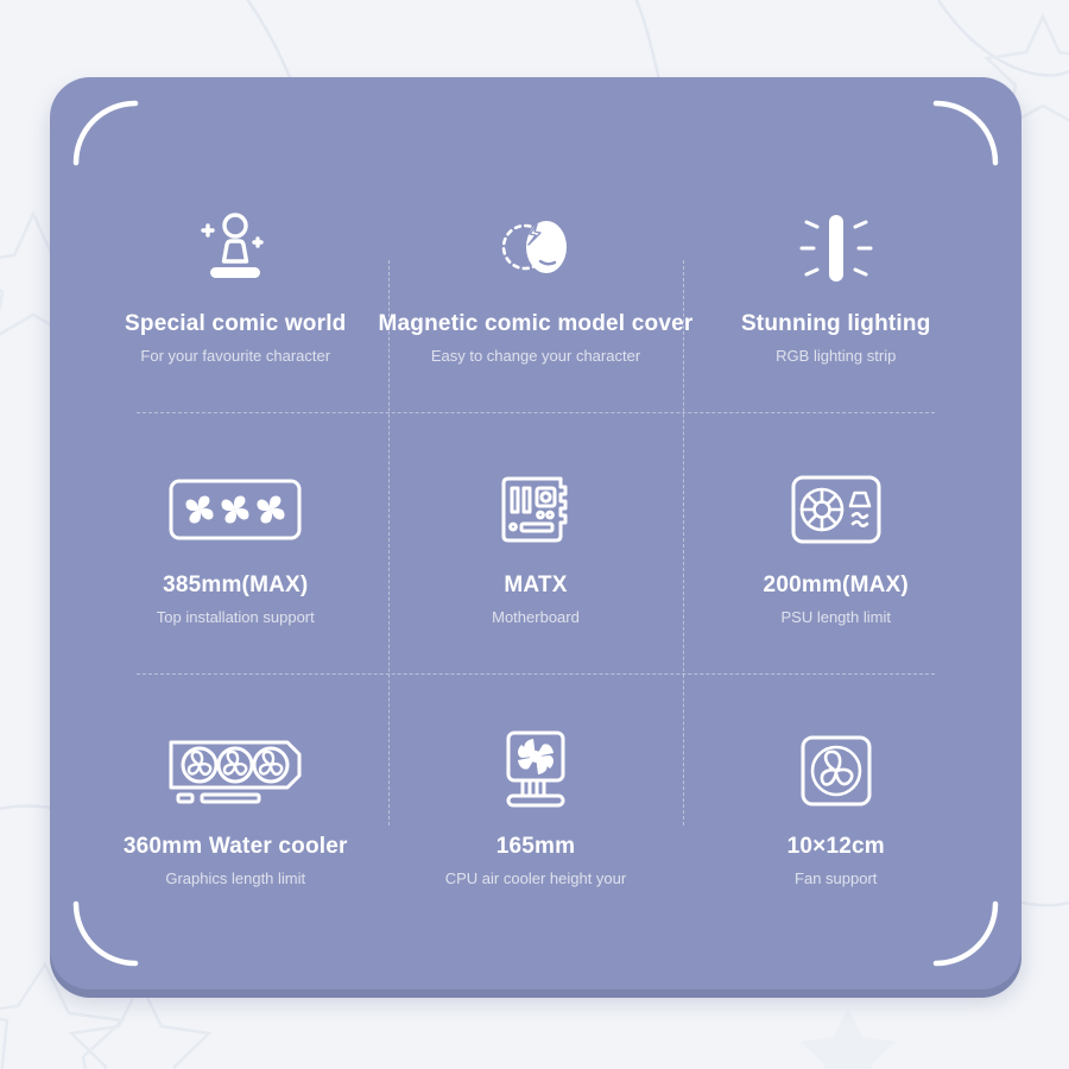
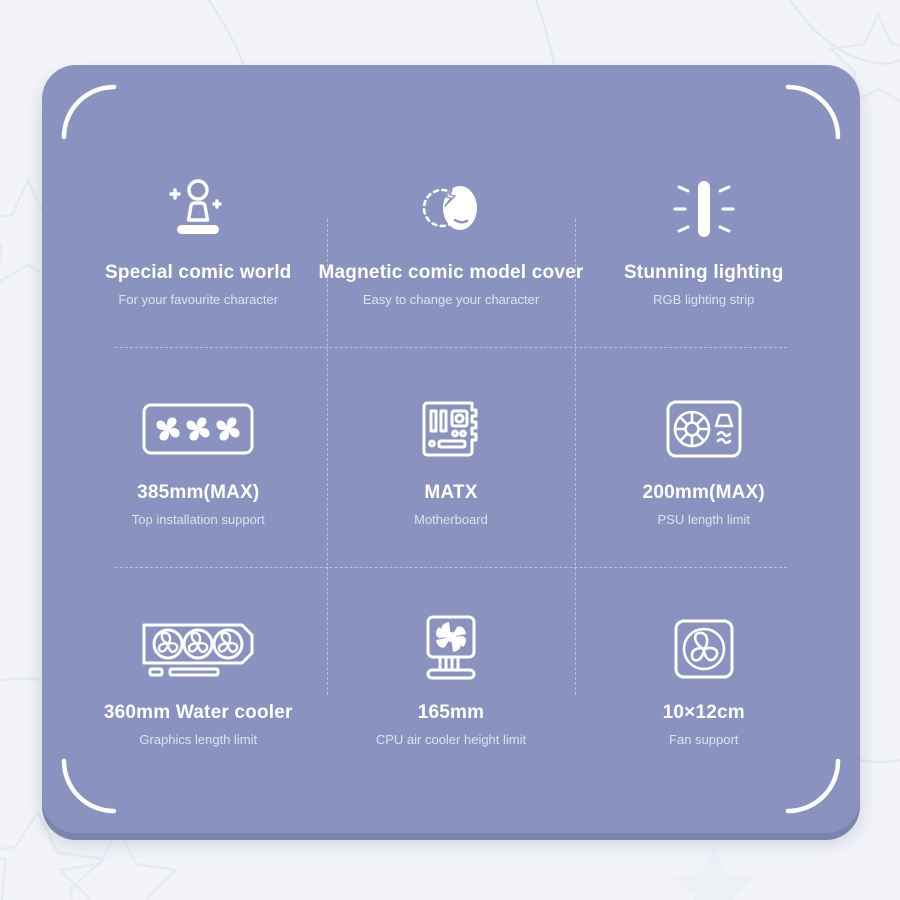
  Special comic world
  For your favourite character
  Magnetic comic model cover
  Easy to change your character
  Stunning lighting
  RGB lighting strip
  385mm(MAX)
  Top installation support
  MATX
  Motherboard
  200mm(MAX)
  PSU length limit
  360mm Water cooler
  Graphics length limit
  165mm
- CPU air cooler height your
+ CPU air cooler height limit
  10×12cm
  Fan support
